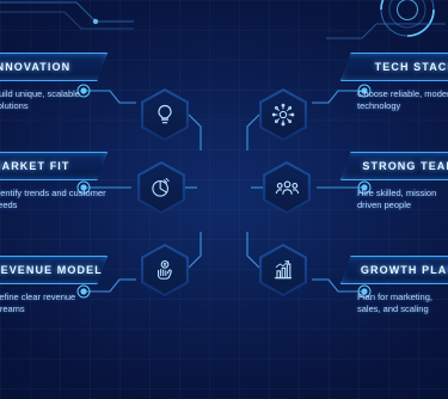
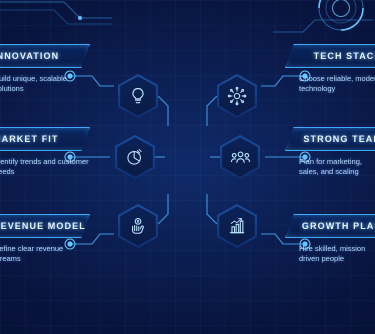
  NNOVATION
  uild unique, scalable lutions
  ARKET FIT
  entify trends and customer eeds
  EVENUE MODEL
  efine clear revenue reams
  TECH STAC
  Choose reliable, mode technology
  STRONG TEA
- Hire skilled, mission driven people
+ Plan for marketing, sales, and scaling
  GROWTH PLA
- Plan for marketing, sales, and scaling
+ Hire skilled, mission driven people
